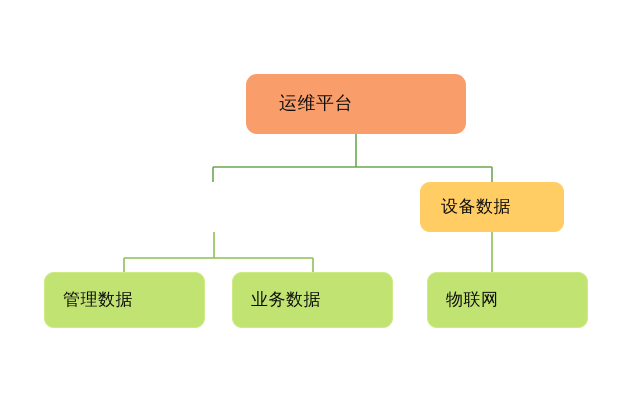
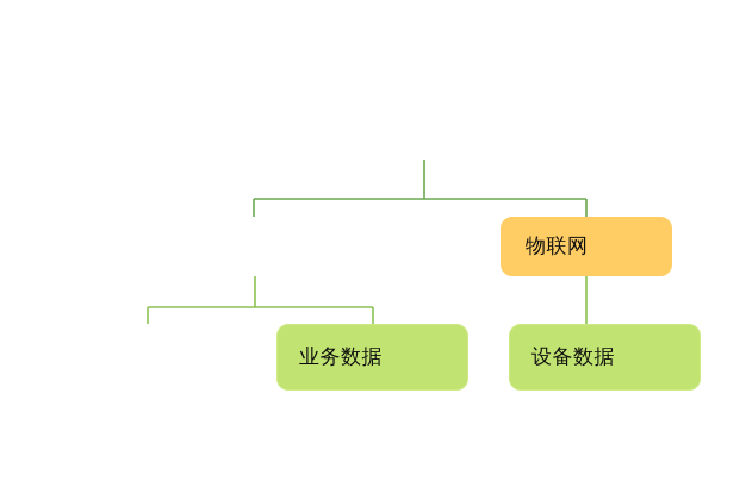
- 运维平台
- 设备数据
+ 物联网
- 管理数据
  业务数据
- 物联网
+ 设备数据
